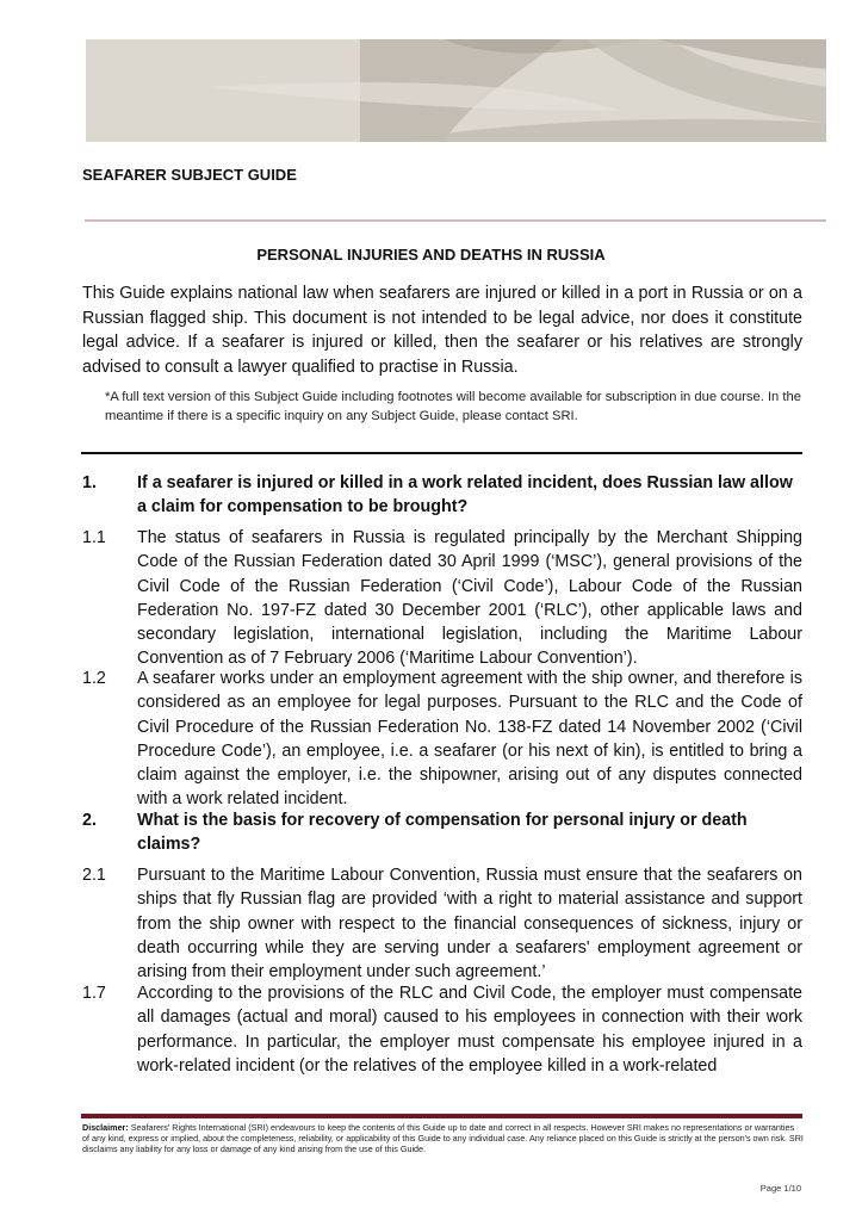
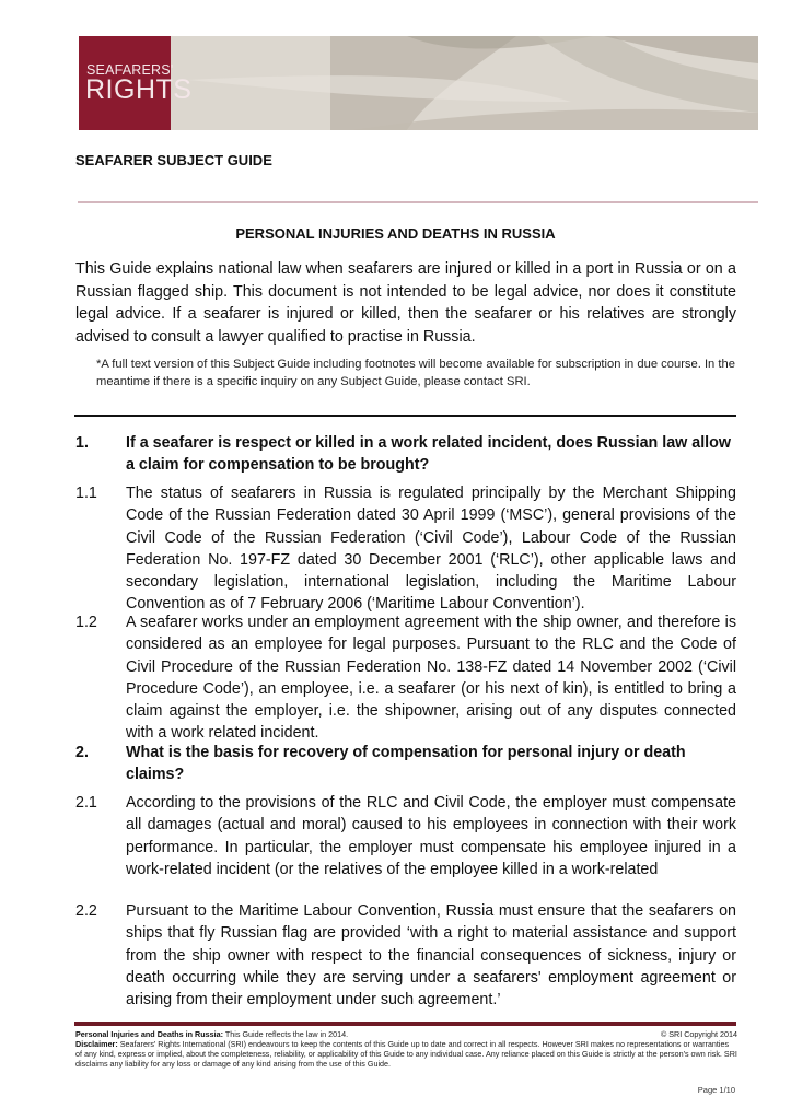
+ SEAFARERS'
+ RIGHTS
  SEAFARER SUBJECT GUIDE
  PERSONAL INJURIES AND DEATHS IN RUSSIA
  This Guide explains national law when seafarers are injured or killed in a port in Russia or on a Russian flagged ship. This document is not intended to be legal advice, nor does it constitute legal advice. If a seafarer is injured or killed, then the seafarer or his relatives are strongly advised to consult a lawyer qualified to practise in Russia.
  *A full text version of this Subject Guide including footnotes will become available for subscription in due course. In the meantime if there is a specific inquiry on any Subject Guide, please contact SRI.
  1.
- If a seafarer is injured or killed in a work related incident, does Russian law allow a claim for compensation to be brought?
+ If a seafarer is respect or killed in a work related incident, does Russian law allow a claim for compensation to be brought?
  1.1
  The status of seafarers in Russia is regulated principally by the Merchant Shipping Code of the Russian Federation dated 30 April 1999 (‘MSC’), general provisions of the Civil Code of the Russian Federation (‘Civil Code’), Labour Code of the Russian Federation No. 197-FZ dated 30 December 2001 (‘RLC’), other applicable laws and secondary legislation, international legislation, including the Maritime Labour Convention as of 7 February 2006 (‘Maritime Labour Convention’).
  1.2
  A seafarer works under an employment agreement with the ship owner, and therefore is considered as an employee for legal purposes. Pursuant to the RLC and the Code of Civil Procedure of the Russian Federation No. 138-FZ dated 14 November 2002 (‘Civil Procedure Code’), an employee, i.e. a seafarer (or his next of kin), is entitled to bring a claim against the employer, i.e. the shipowner, arising out of any disputes connected with a work related incident.
  2.
  What is the basis for recovery of compensation for personal injury or death claims?
  2.1
- Pursuant to the Maritime Labour Convention, Russia must ensure that the seafarers on ships that fly Russian flag are provided ‘with a right to material assistance and support from the ship owner with respect to the financial consequences of sickness, injury or death occurring while they are serving under a seafarers' employment agreement or arising from their employment under such agreement.’
+ According to the provisions of the RLC and Civil Code, the employer must compensate all damages (actual and moral) caused to his employees in connection with their work performance. In particular, the employer must compensate his employee injured in a work-related incident (or the relatives of the employee killed in a work-related
- 1.7
+ 2.2
- According to the provisions of the RLC and Civil Code, the employer must compensate all damages (actual and moral) caused to his employees in connection with their work performance. In particular, the employer must compensate his employee injured in a work-related incident (or the relatives of the employee killed in a work-related
+ Pursuant to the Maritime Labour Convention, Russia must ensure that the seafarers on ships that fly Russian flag are provided ‘with a right to material assistance and support from the ship owner with respect to the financial consequences of sickness, injury or death occurring while they are serving under a seafarers' employment agreement or arising from their employment under such agreement.’
+ Personal Injuries and Deaths in Russia: This Guide reflects the law in 2014.
+ © SRI Copyright 2014
  Disclaimer: Seafarers' Rights International (SRI) endeavours to keep the contents of this Guide up to date and correct in all respects. However SRI makes no representations or warranties of any kind, express or implied, about the completeness, reliability, or applicability of this Guide to any individual case. Any reliance placed on this Guide is strictly at the person's own risk. SRI disclaims any liability for any loss or damage of any kind arising from the use of this Guide.
  Page 1/10
